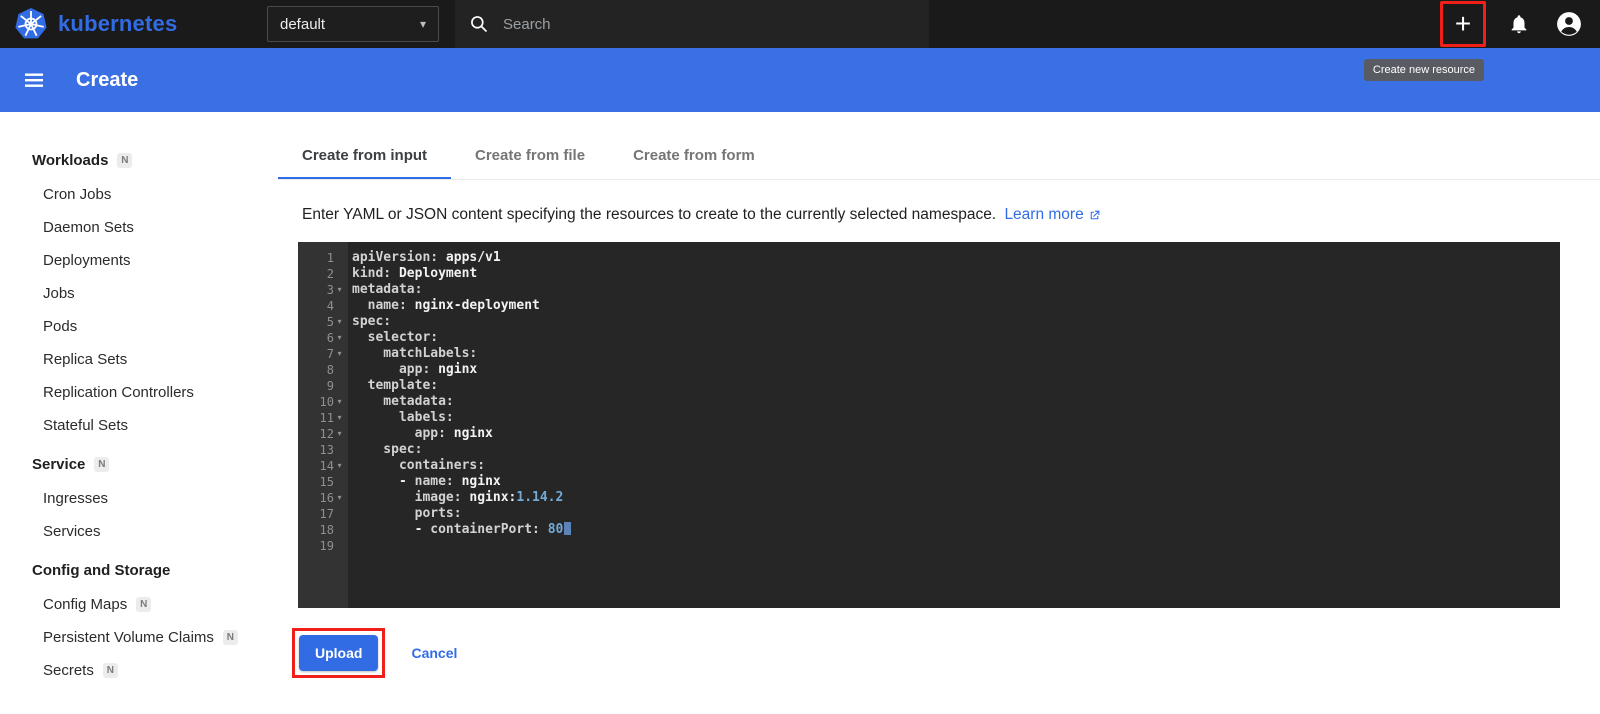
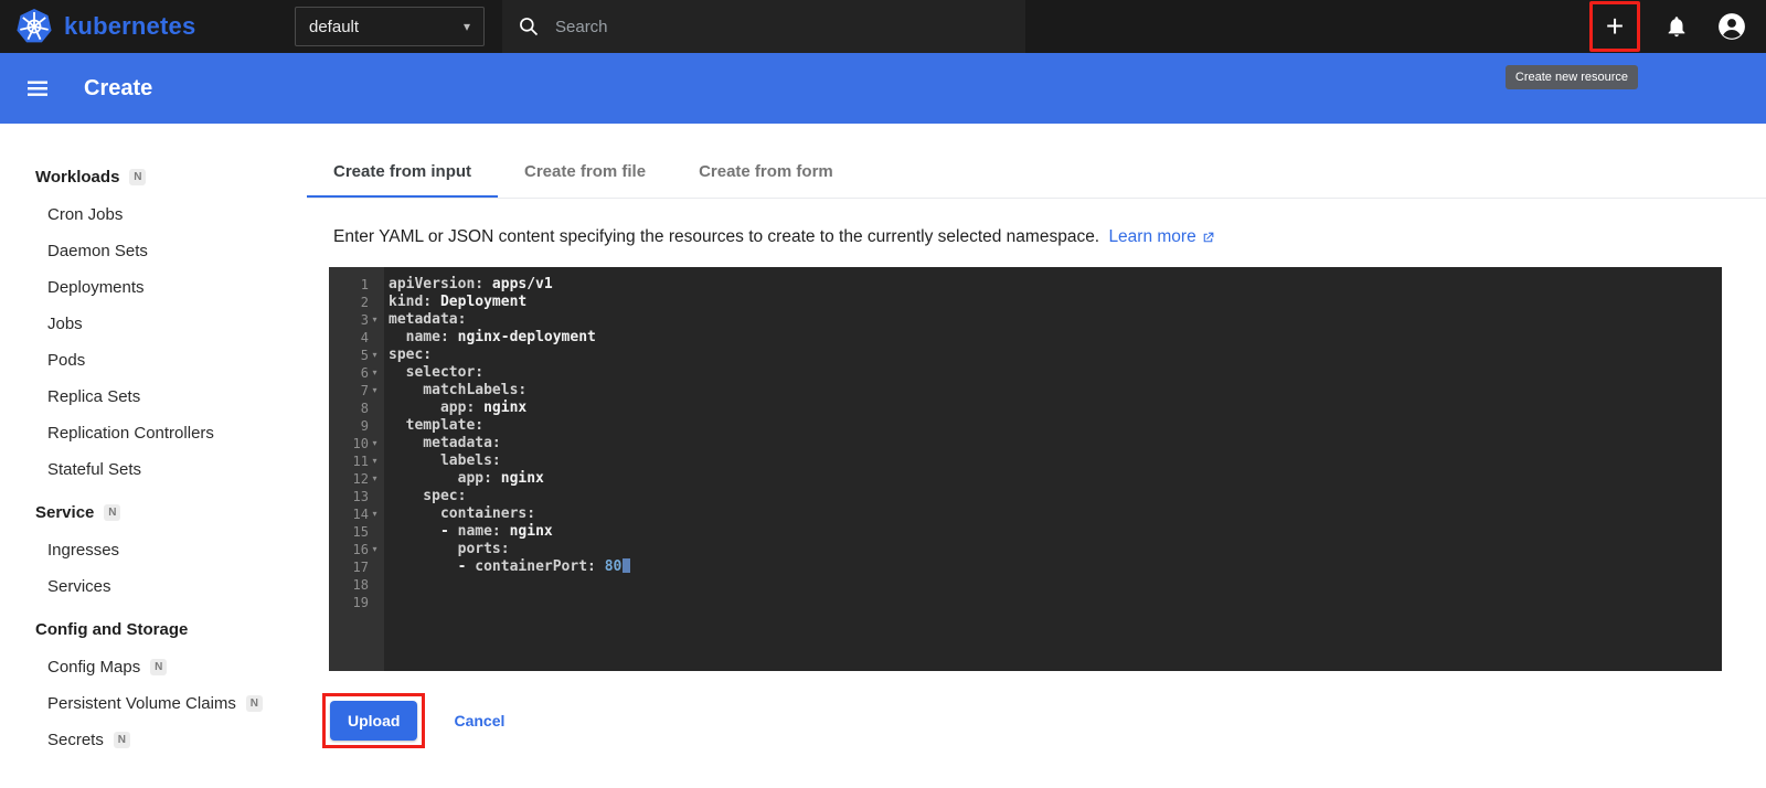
  kubernetes
  default
  ▾
  Search
  +
  Create new resource
  Create
  Workloads
  N
  Cron Jobs
  Daemon Sets
  Deployments
  Jobs
  Pods
  Replica Sets
  Replication Controllers
  Stateful Sets
  Service
  N
  Ingresses
  Services
  Config and Storage
  Config Maps
  N
  Persistent Volume Claims
  N
  Secrets
  N
  Create from input
  Create from file
  Create from form
  Enter YAML or JSON content specifying the resources to create to the currently selected namespace.
  Learn more
  1
  2
  3
  ▾
  4
  5
  ▾
  6
  ▾
  7
  ▾
  8
  9
  10
  ▾
  11
  ▾
  12
  ▾
  13
  14
  ▾
  15
  16
  ▾
  17
  18
  19
  apiVersion: apps/v1
  kind: Deployment
  metadata:
  name: nginx-deployment
  spec:
  selector:
  matchLabels:
  app: nginx
  template:
  metadata:
  labels:
  app: nginx
  spec:
  containers:
  - name: nginx
- image: nginx:1.14.2
  ports:
  - containerPort: 80
  Upload
  Cancel
